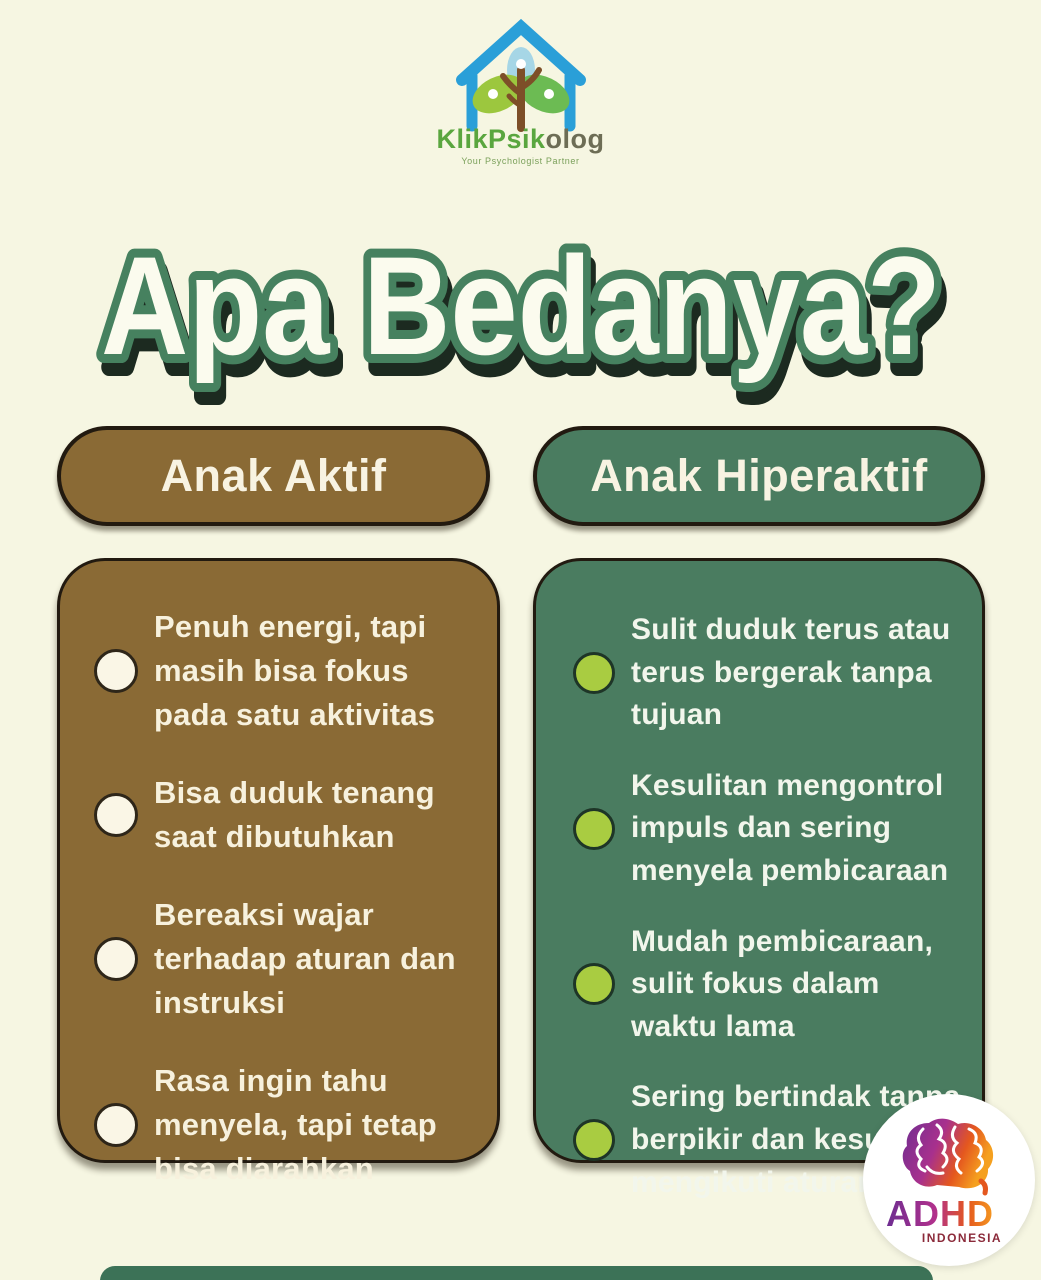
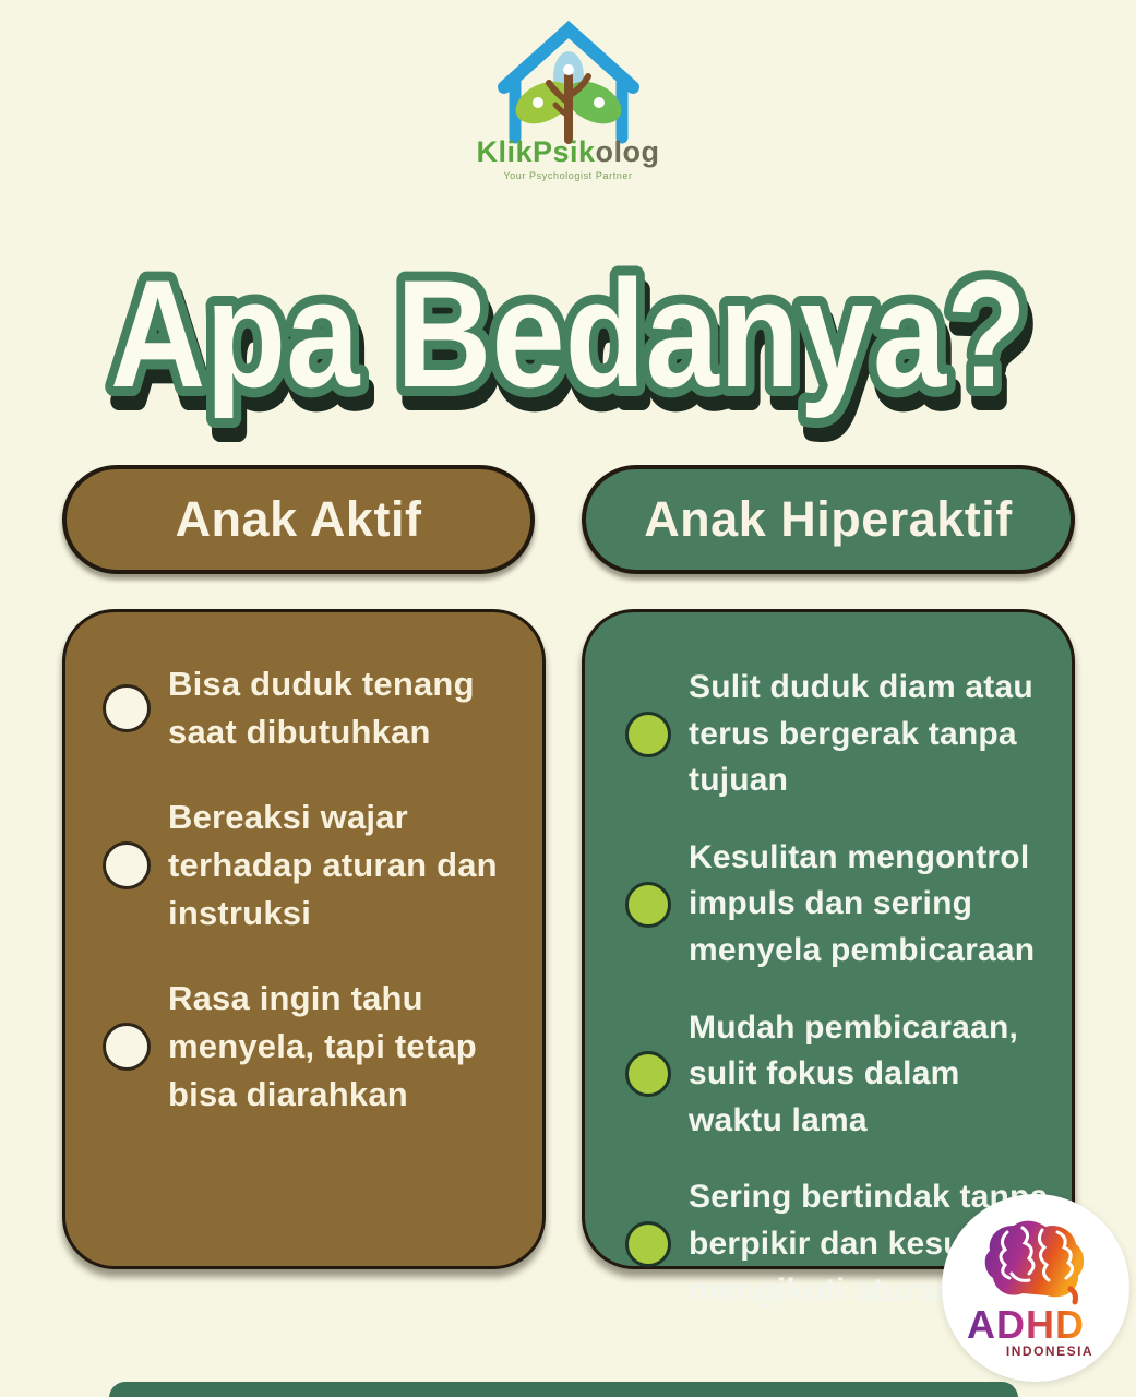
  KlikPsikolog
  Your Psychologist Partner
  Apa Bedanya?
  Anak Aktif
  Anak Hiperaktif
- Penuh energi, tapi masih bisa fokus pada satu aktivitas
  Bisa duduk tenang saat dibutuhkan
  Bereaksi wajar terhadap aturan dan instruksi
  Rasa ingin tahu menyela, tapi tetap bisa diarahkan
- Sulit duduk terus atau terus bergerak tanpa tujuan
+ Sulit duduk diam atau terus bergerak tanpa tujuan
  Kesulitan mengontrol impuls dan sering menyela pembicaraan
  Mudah pembicaraan, sulit fokus dalam waktu lama
  Sering bertindak tan berpikir dan kes mengikuti atura
  ADHD
  INDONESIA
